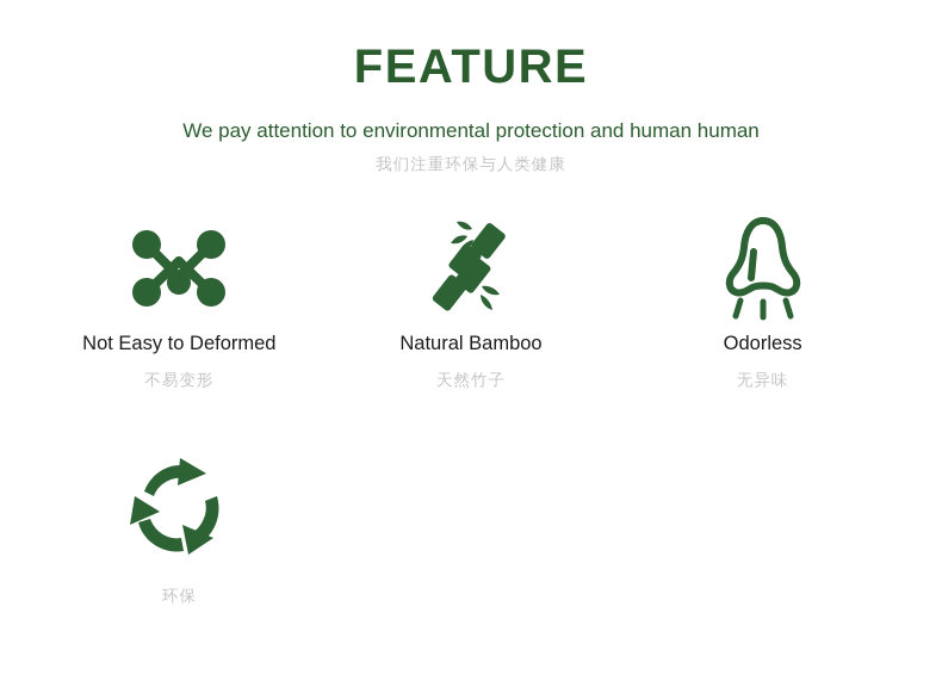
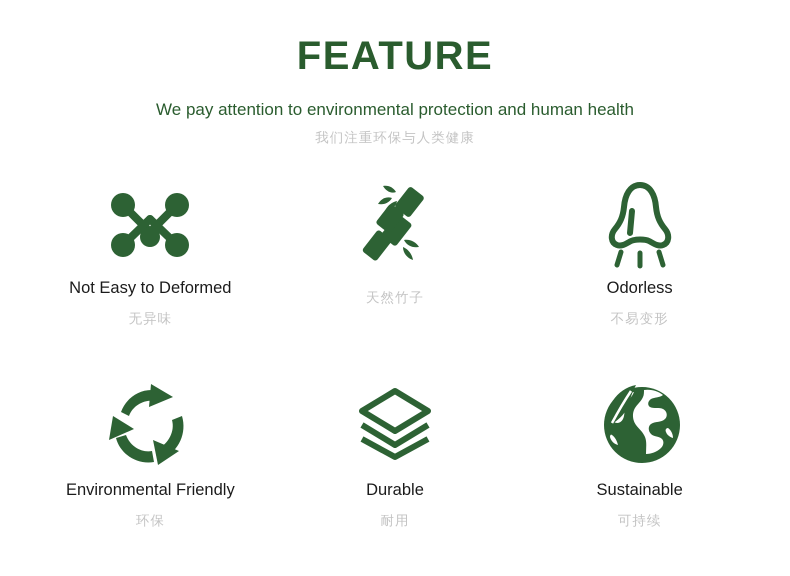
  FEATURE
- We pay attention to environmental protection and human human
+ We pay attention to environmental protection and human health
  我们注重环保与人类健康
  Not Easy to Deformed
- 不易变形
+ 无异味
- Natural Bamboo
  天然竹子
  Odorless
- 无异味
+ 不易变形
+ Environmental Friendly
  环保
+ Durable
+ 耐用
+ Sustainable
+ 可持续
